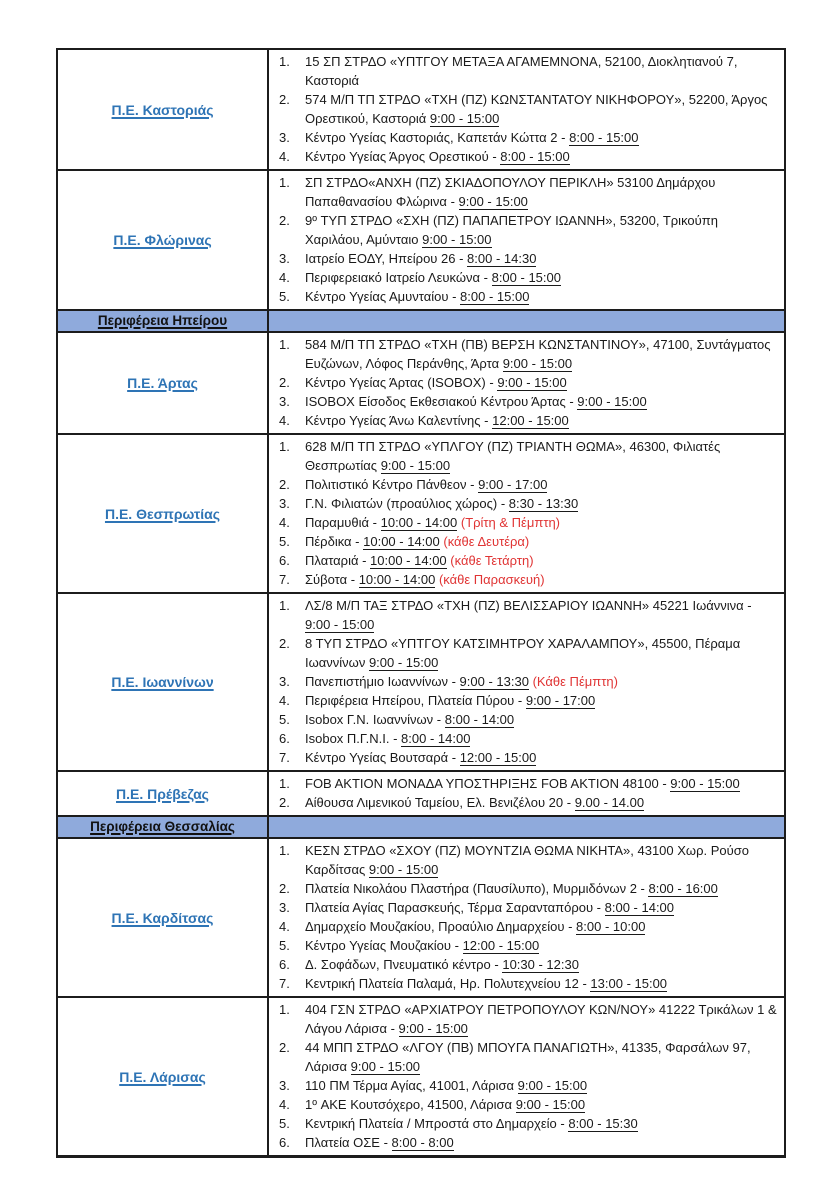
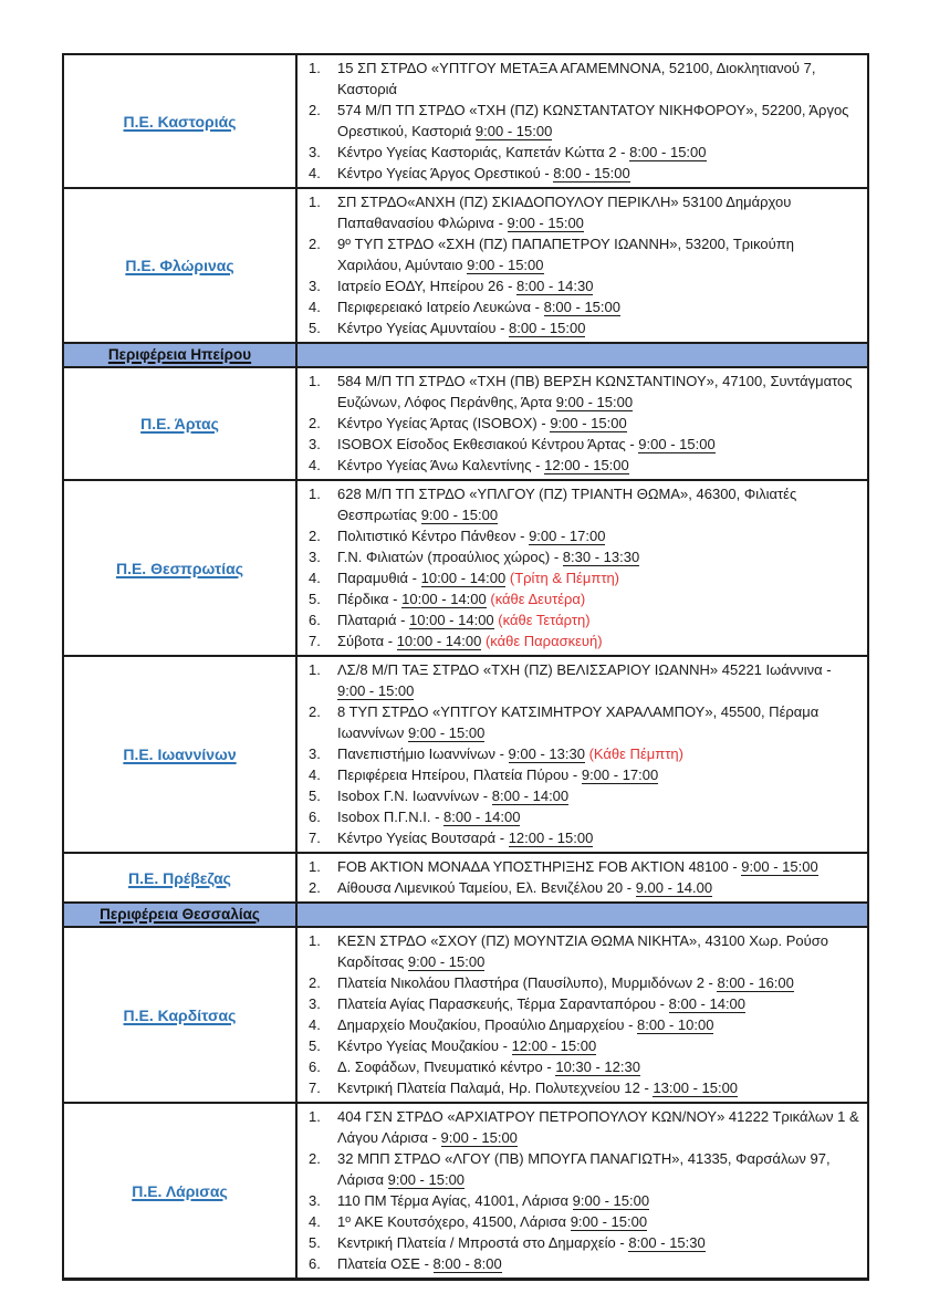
  Π.Ε. Καστοριάς
  1.
  15 ΣΠ ΣΤΡΔΟ «ΥΠΤΓΟΥ ΜΕΤΑΞΑ ΑΓΑΜΕΜΝΟΝΑ, 52100, Διοκλητιανού 7, Καστοριά
  2.
  574 Μ/Π ΤΠ ΣΤΡΔΟ «ΤΧΗ (ΠΖ) ΚΩΝΣΤΑΝΤΑΤΟΥ ΝΙΚΗΦΟΡΟΥ», 52200, Άργος Ορεστικού, Καστοριά 9:00 - 15:00
  3.
  Κέντρο Υγείας Καστοριάς, Καπετάν Κώττα 2 - 8:00 - 15:00
  4.
  Κέντρο Υγείας Άργος Ορεστικού - 8:00 - 15:00
  Π.Ε. Φλώρινας
  1.
  ΣΠ ΣΤΡΔΟ«ΑΝΧΗ (ΠΖ) ΣΚΙΑΔΟΠΟΥΛΟΥ ΠΕΡΙΚΛΗ» 53100 Δημάρχου Παπαθανασίου Φλώρινα - 9:00 - 15:00
  2.
  9º ΤΥΠ ΣΤΡΔΟ «ΣΧΗ (ΠΖ) ΠΑΠΑΠΕΤΡΟΥ ΙΩΑΝΝΗ», 53200, Τρικούπη Χαριλάου, Αμύνταιο 9:00 - 15:00
  3.
  Ιατρείο ΕΟΔΥ, Ηπείρου 26 - 8:00 - 14:30
  4.
  Περιφερειακό Ιατρείο Λευκώνα - 8:00 - 15:00
  5.
  Κέντρο Υγείας Αμυνταίου - 8:00 - 15:00
  Περιφέρεια Ηπείρου
  Π.Ε. Άρτας
  1.
  584 Μ/Π ΤΠ ΣΤΡΔΟ «ΤΧΗ (ΠΒ) ΒΕΡΣΗ ΚΩΝΣΤΑΝΤΙΝΟΥ», 47100, Συντάγματος Ευζώνων, Λόφος Περάνθης, Άρτα 9:00 - 15:00
  2.
  Κέντρο Υγείας Άρτας (ISOBOX) - 9:00 - 15:00
  3.
  ISOBOX Είσοδος Εκθεσιακού Κέντρου Άρτας - 9:00 - 15:00
  4.
  Κέντρο Υγείας Άνω Καλεντίνης - 12:00 - 15:00
  Π.Ε. Θεσπρωτίας
  1.
  628 Μ/Π ΤΠ ΣΤΡΔΟ «ΥΠΛΓΟΥ (ΠΖ) ΤΡΙΑΝΤΗ ΘΩΜΑ», 46300, Φιλιατές Θεσπρωτίας 9:00 - 15:00
  2.
  Πολιτιστικό Κέντρο Πάνθεον - 9:00 - 17:00
  3.
  Γ.Ν. Φιλιατών (προαύλιος χώρος) - 8:30 - 13:30
  4.
  Παραμυθιά - 10:00 - 14:00 (Τρίτη & Πέμπτη)
  5.
  Πέρδικα - 10:00 - 14:00 (κάθε Δευτέρα)
  6.
  Πλαταριά - 10:00 - 14:00 (κάθε Τετάρτη)
  7.
  Σύβοτα - 10:00 - 14:00 (κάθε Παρασκευή)
  Π.Ε. Ιωαννίνων
  1.
  ΛΣ/8 Μ/Π ΤΑΞ ΣΤΡΔΟ «ΤΧΗ (ΠΖ) ΒΕΛΙΣΣΑΡΙΟΥ ΙΩΑΝΝΗ» 45221 Ιωάννινα - 9:00 - 15:00
  2.
  8 ΤΥΠ ΣΤΡΔΟ «ΥΠΤΓΟΥ ΚΑΤΣΙΜΗΤΡΟΥ ΧΑΡΑΛΑΜΠΟΥ», 45500, Πέραμα Ιωαννίνων 9:00 - 15:00
  3.
  Πανεπιστήμιο Ιωαννίνων - 9:00 - 13:30 (Κάθε Πέμπτη)
  4.
  Περιφέρεια Ηπείρου, Πλατεία Πύρου - 9:00 - 17:00
  5.
  Isobox Γ.Ν. Ιωαννίνων - 8:00 - 14:00
  6.
  Isobox Π.Γ.Ν.Ι. - 8:00 - 14:00
  7.
  Κέντρο Υγείας Βουτσαρά - 12:00 - 15:00
  Π.Ε. Πρέβεζας
  1.
  FOB AKTION ΜΟΝΑΔΑ ΥΠΟΣΤΗΡΙΞΗΣ FOB AKTION 48100 - 9:00 - 15:00
  2.
  Αίθουσα Λιμενικού Ταμείου, Ελ. Βενιζέλου 20 - 9.00 - 14.00
  Περιφέρεια Θεσσαλίας
  Π.Ε. Καρδίτσας
  1.
  ΚΕΣΝ ΣΤΡΔΟ «ΣΧΟΥ (ΠΖ) ΜΟΥΝΤΖΙΑ ΘΩΜΑ ΝΙΚΗΤΑ», 43100 Χωρ. Ρούσο Καρδίτσας 9:00 - 15:00
  2.
  Πλατεία Νικολάου Πλαστήρα (Παυσίλυπο), Μυρμιδόνων 2 - 8:00 - 16:00
  3.
  Πλατεία Αγίας Παρασκευής, Τέρμα Σαρανταπόρου - 8:00 - 14:00
  4.
  Δημαρχείο Μουζακίου, Προαύλιο Δημαρχείου - 8:00 - 10:00
  5.
  Κέντρο Υγείας Μουζακίου - 12:00 - 15:00
  6.
  Δ. Σοφάδων, Πνευματικό κέντρο - 10:30 - 12:30
  7.
  Κεντρική Πλατεία Παλαμά, Ηρ. Πολυτεχνείου 12 - 13:00 - 15:00
  Π.Ε. Λάρισας
  1.
  404 ΓΣΝ ΣΤΡΔΟ «ΑΡΧΙΑΤΡΟΥ ΠΕΤΡΟΠΟΥΛΟΥ ΚΩΝ/ΝΟΥ» 41222 Τρικάλων 1 & Λάγου Λάρισα - 9:00 - 15:00
  2.
- 44 ΜΠΠ ΣΤΡΔΟ «ΛΓΟΥ (ΠΒ) ΜΠΟΥΓΑ ΠΑΝΑΓΙΩΤΗ», 41335, Φαρσάλων 97, Λάρισα 9:00 - 15:00
+ 32 ΜΠΠ ΣΤΡΔΟ «ΛΓΟΥ (ΠΒ) ΜΠΟΥΓΑ ΠΑΝΑΓΙΩΤΗ», 41335, Φαρσάλων 97, Λάρισα 9:00 - 15:00
  3.
  110 ΠΜ Τέρμα Αγίας, 41001, Λάρισα 9:00 - 15:00
  4.
  1º ΑΚΕ Κουτσόχερο, 41500, Λάρισα 9:00 - 15:00
  5.
  Κεντρική Πλατεία / Μπροστά στο Δημαρχείο - 8:00 - 15:30
  6.
  Πλατεία ΟΣΕ - 8:00 - 8:00
